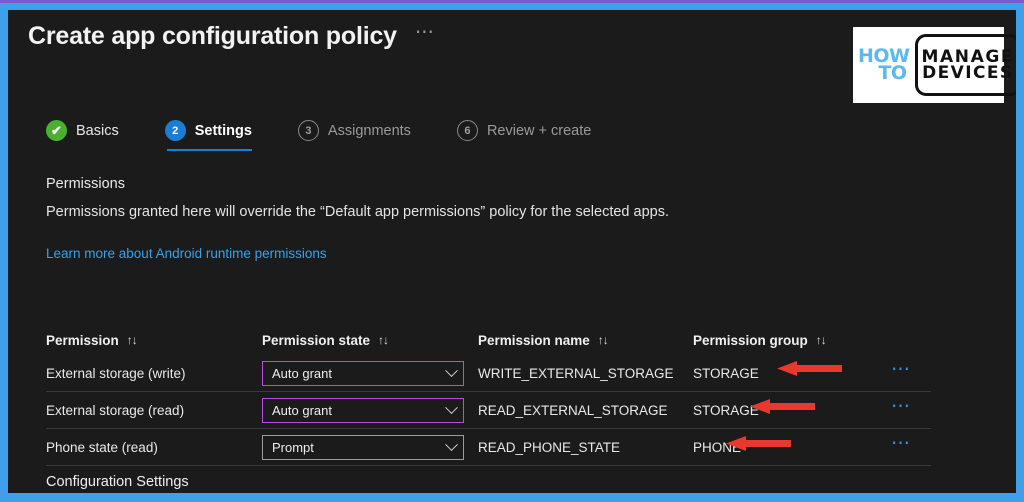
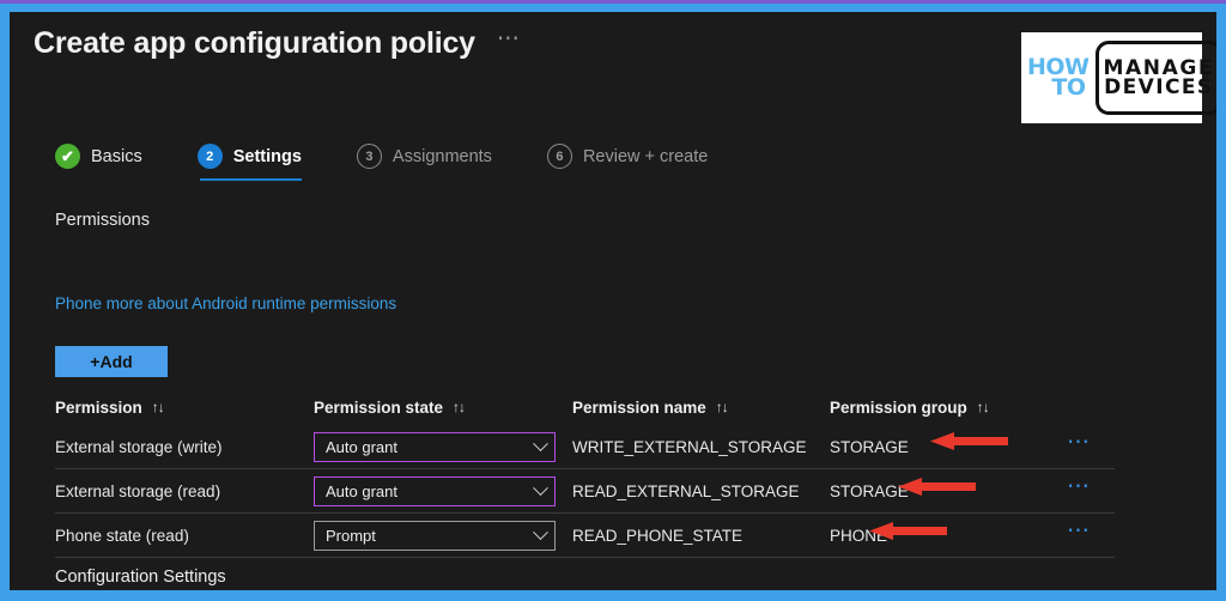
  Create app configuration policy
  ⋯
  HOW
  TO
  MANAGE
  DEVICES
  ✔
  Basics
  2
  Settings
  3
  Assignments
  6
  Review + create
  Permissions
- Permissions granted here will override the “Default app permissions” policy for the selected apps.
- Learn more about Android runtime permissions
+ Phone more about Android runtime permissions
+ +Add
  Permission
  ↑↓
  Permission state
  ↑↓
  Permission name
  ↑↓
  Permission group
  ↑↓
  External storage (write)
  Auto grant
  WRITE_EXTERNAL_STORAGE
  STORAGE
  ⋯
  External storage (read)
  Auto grant
  READ_EXTERNAL_STORAGE
  STORAGE
  ⋯
  Phone state (read)
  Prompt
  READ_PHONE_STATE
  PHON
  ⋯
  Configuration Settings
